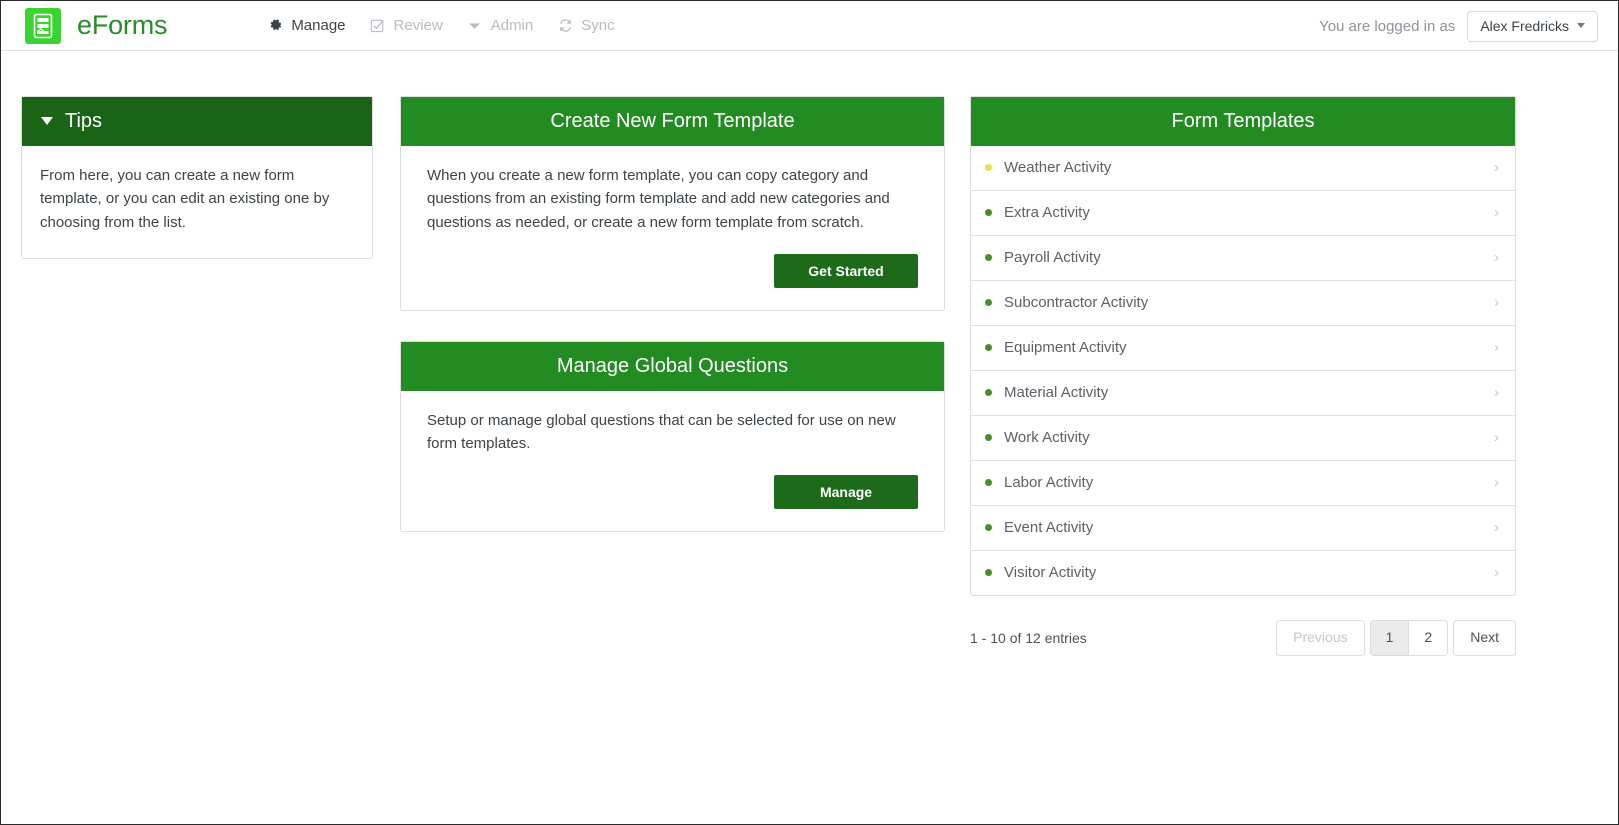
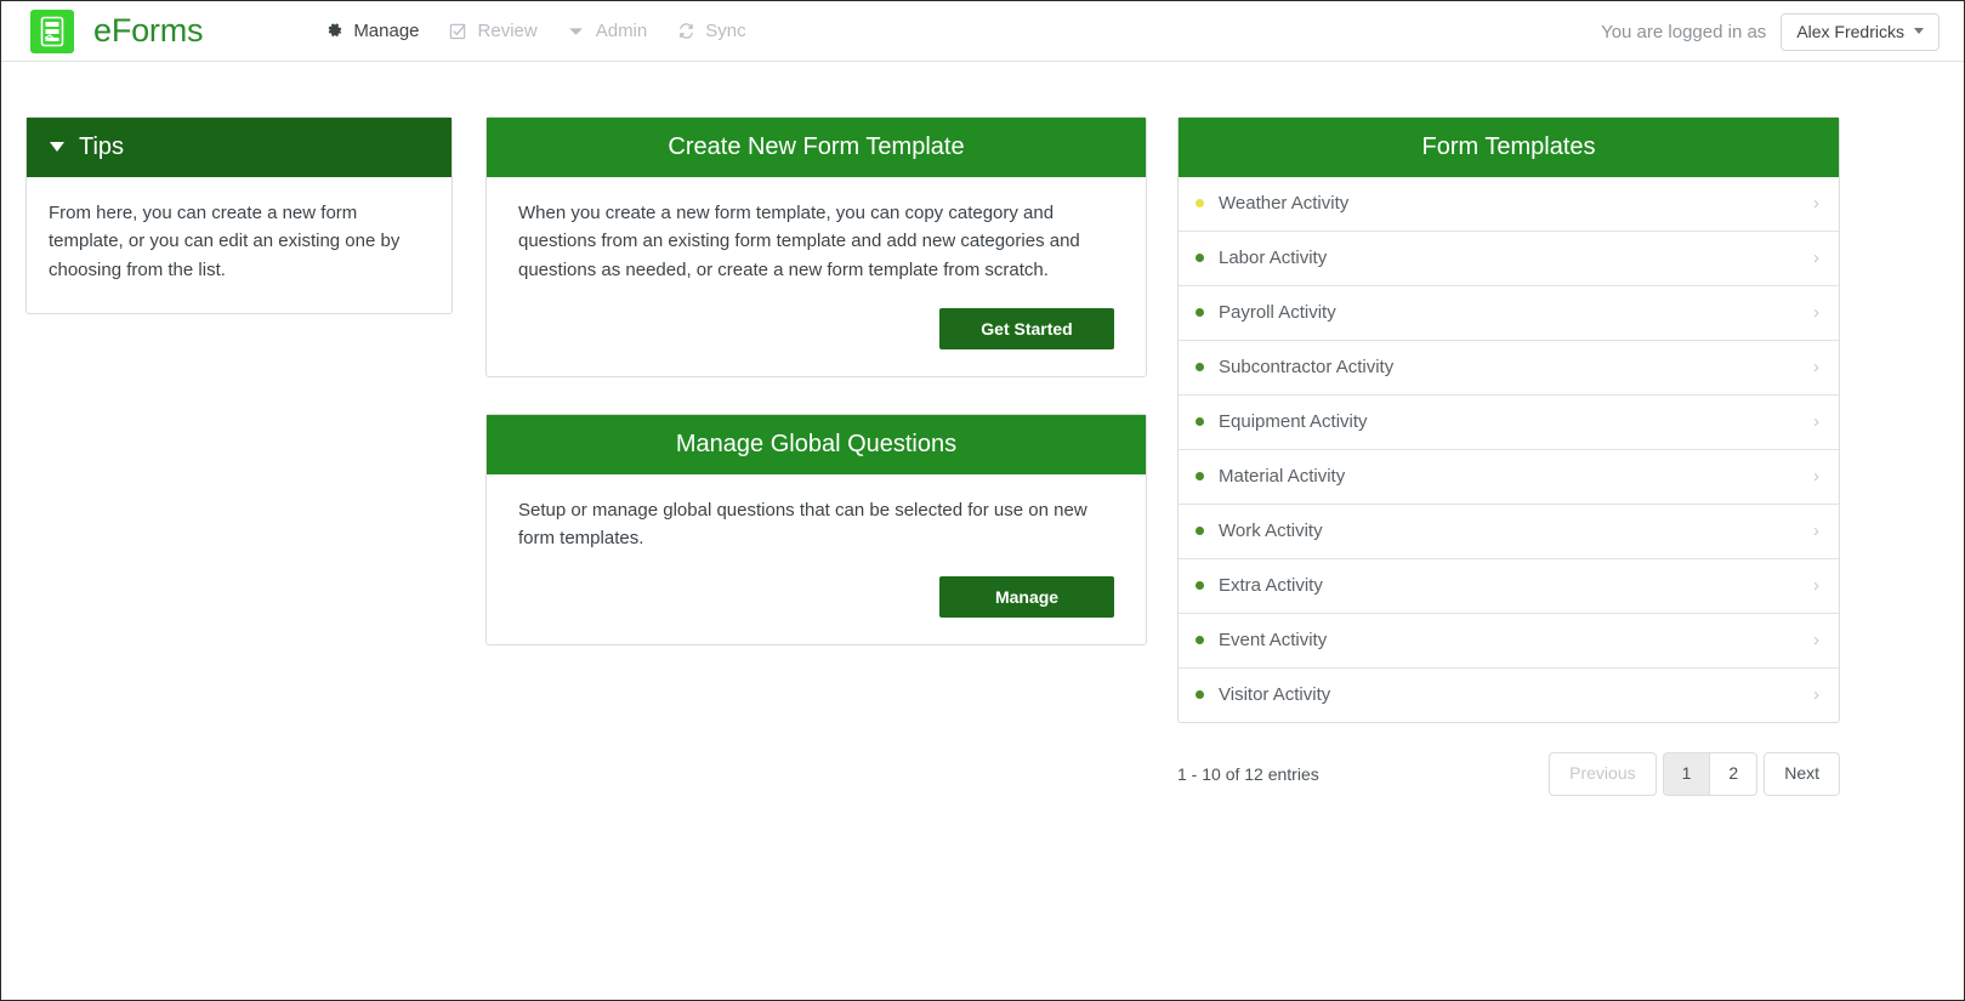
  eForms
  Manage
  Review
  Admin
  Sync
  You are logged in as
  Alex Fredricks
  Tips
  From here, you can create a new form template, or you can edit an existing one by choosing from the list.
  Create New Form Template
  When you create a new form template, you can copy category and questions from an existing form template and add new categories and questions as needed, or create a new form template from scratch.
  Get Started
  Manage Global Questions
  Setup or manage global questions that can be selected for use on new form templates.
  Manage
  Form Templates
  Weather Activity
  ›
- Extra Activity
+ Labor Activity
  ›
  Payroll Activity
  ›
  Subcontractor Activity
  ›
  Equipment Activity
  ›
  Material Activity
  ›
  Work Activity
  ›
- Labor Activity
+ Extra Activity
  ›
  Event Activity
  ›
  Visitor Activity
  ›
  1 - 10 of 12 entries
  Previous
  1
  2
  Next
